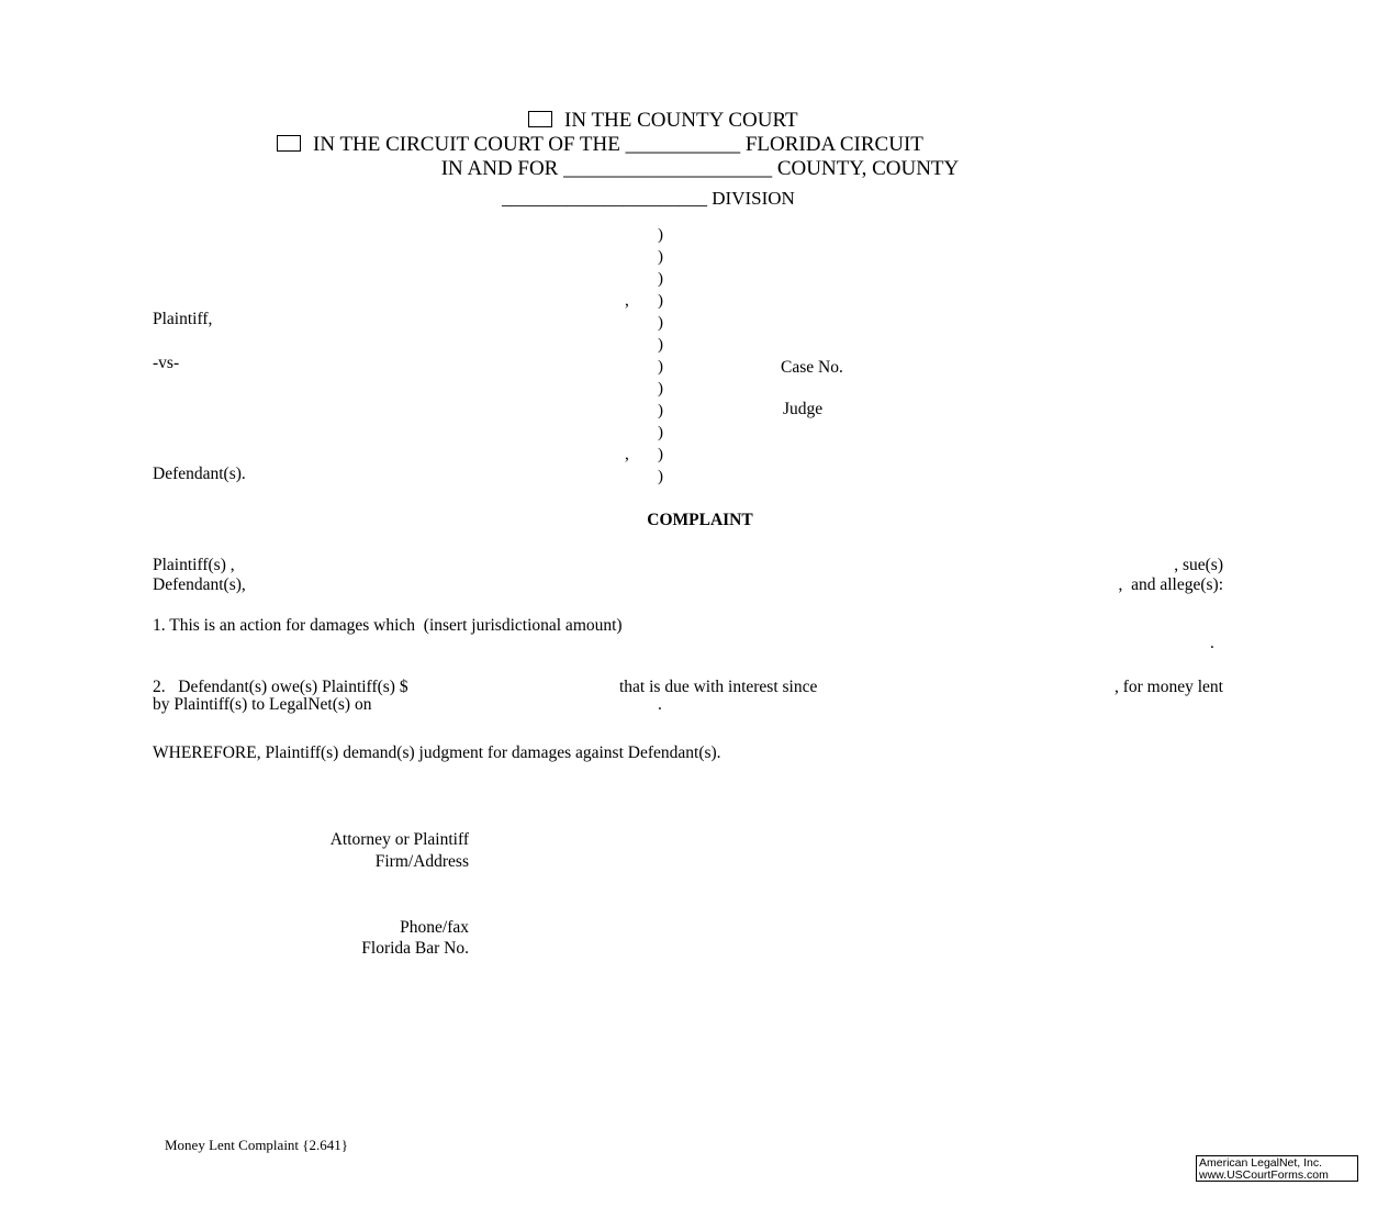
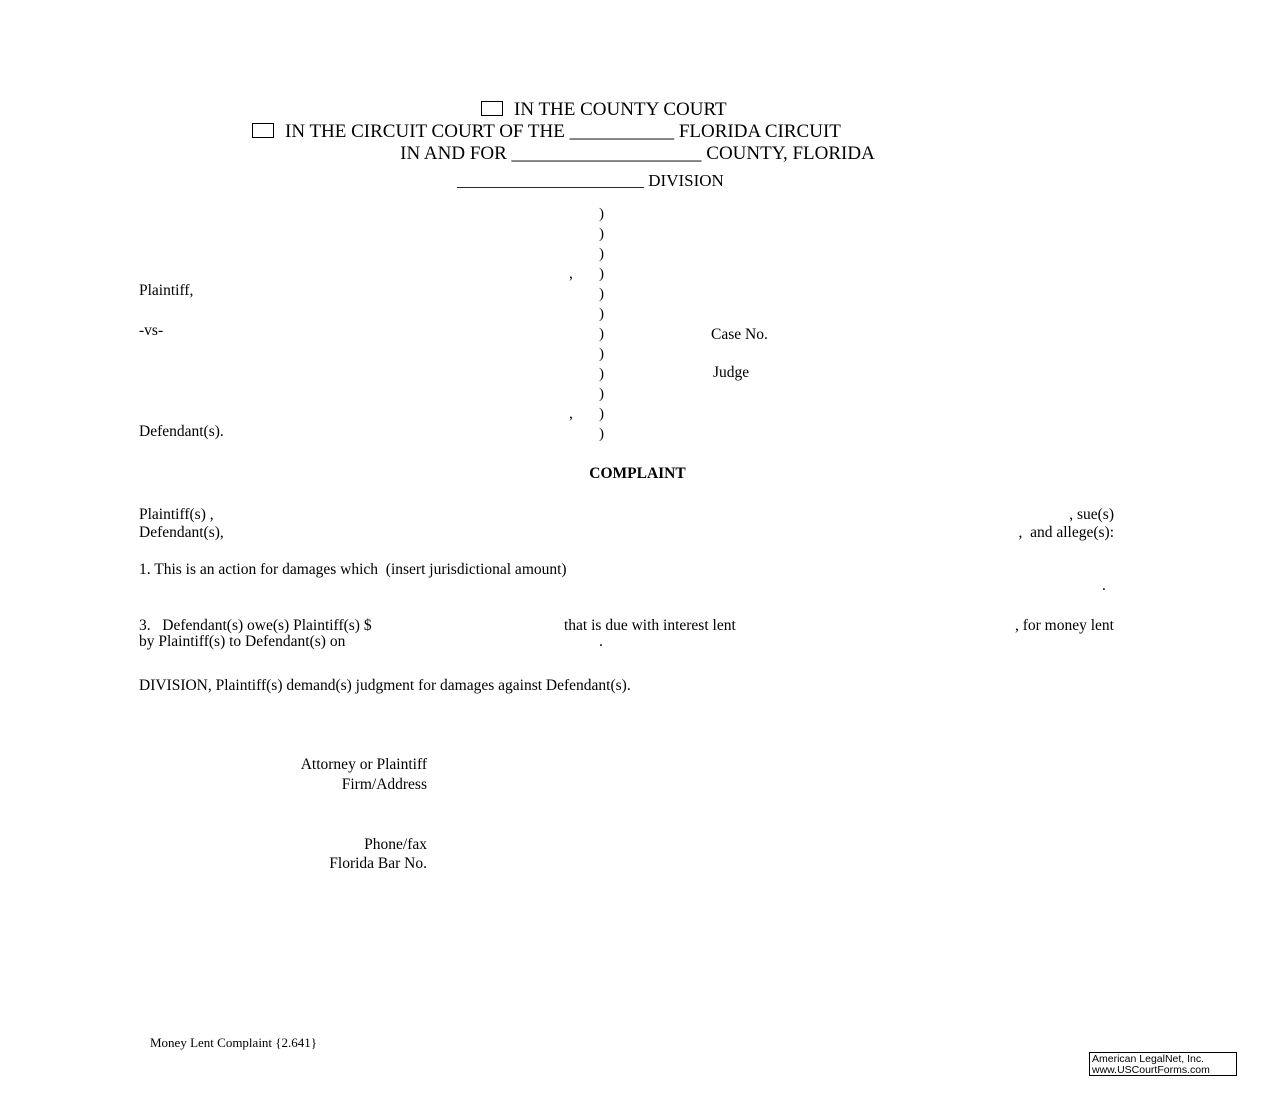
  IN THE COUNTY COURT
  IN THE CIRCUIT COURT OF THE ___________ FLORIDA CIRCUIT
- IN AND FOR ____________________ COUNTY, COUNTY
+ IN AND FOR ____________________ COUNTY, FLORIDA
  ______________________ DIVISION
  ,
  Plaintiff,
  -vs-
  ,
  Defendant(s).
  )
  )
  )
  )
  )
  )
  )
  )
  )
  )
  )
  )
  Case No.
  Judge
  COMPLAINT
  Plaintiff(s) ,
  , sue(s)
  Defendant(s),
  , and allege(s):
  1. This is an action for damages which (insert jurisdictional amount)
  .
- 2. Defendant(s) owe(s) Plaintiff(s) $
+ 3. Defendant(s) owe(s) Plaintiff(s) $
- that is due with interest since
+ that is due with interest lent
  , for money lent
- by Plaintiff(s) to LegalNet(s) on
+ by Plaintiff(s) to Defendant(s) on
  .
- WHEREFORE, Plaintiff(s) demand(s) judgment for damages against Defendant(s).
+ DIVISION, Plaintiff(s) demand(s) judgment for damages against Defendant(s).
  Attorney or Plaintiff
  Firm/Address
  Phone/fax
  Florida Bar No.
  Money Lent Complaint {2.641}
  American LegalNet, Inc.
  www.USCourtForms.com
